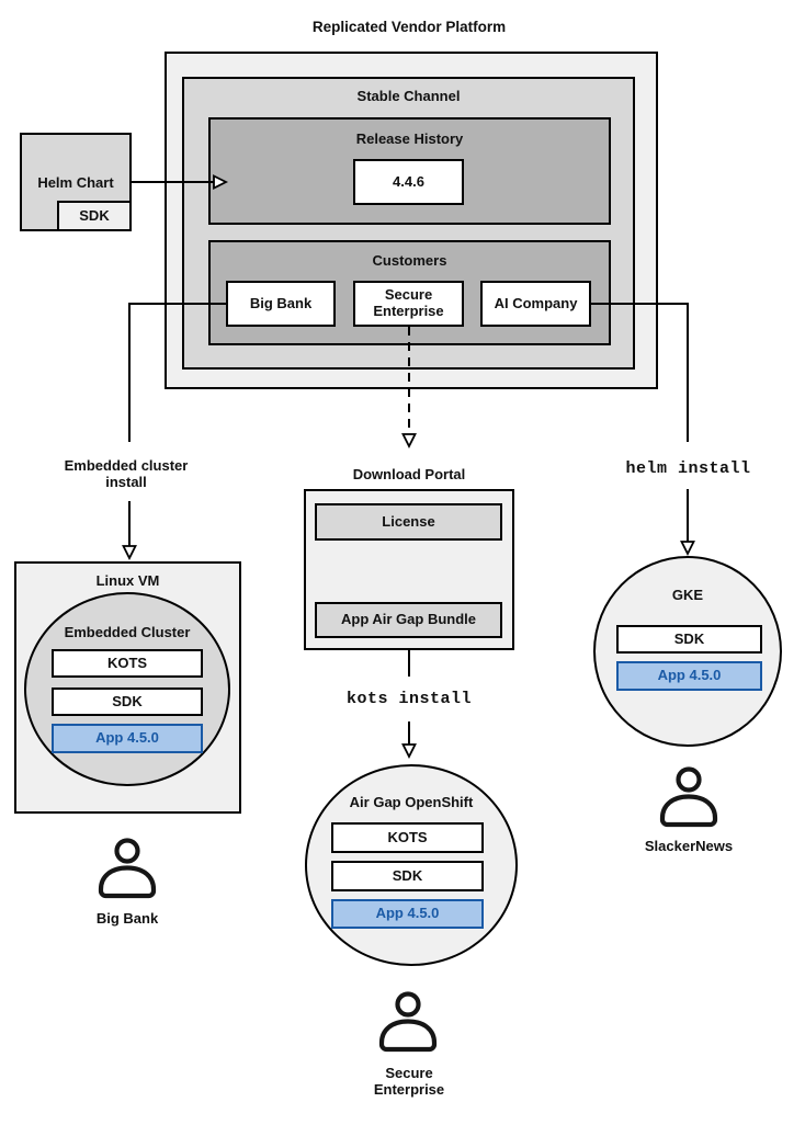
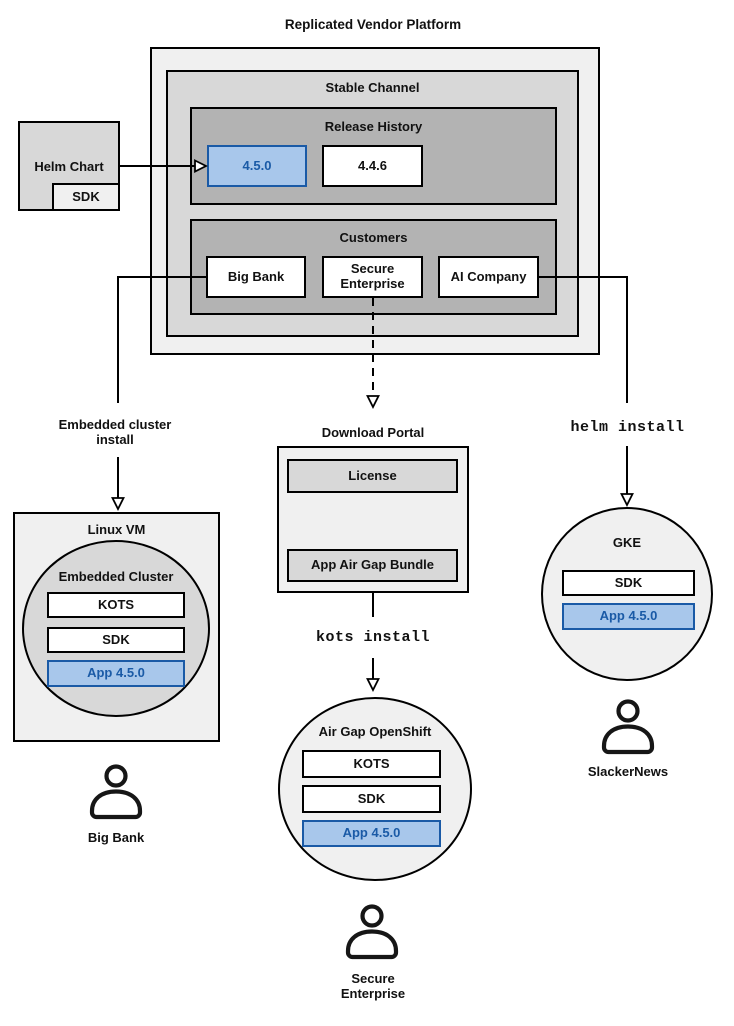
  Replicated Vendor Platform
  Stable Channel
  Release History
+ 4.5.0
  4.4.6
  Customers
  Big Bank
  Secure Enterprise
  AI Company
  Helm Chart
  SDK
  Embedded cluster install
  helm install
  kots install
  Download Portal
  License
  App Air Gap Bundle
  Linux VM
  Embedded Cluster
  KOTS
  SDK
  App 4.5.0
  GKE
  SDK
  App 4.5.0
  Air Gap OpenShift
  KOTS
  SDK
  App 4.5.0
  Big Bank
  Secure Enterprise
  SlackerNews
